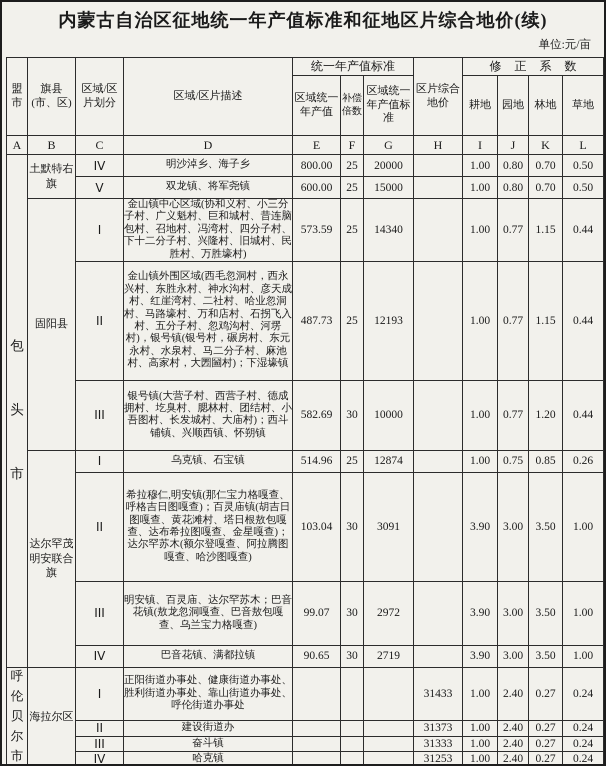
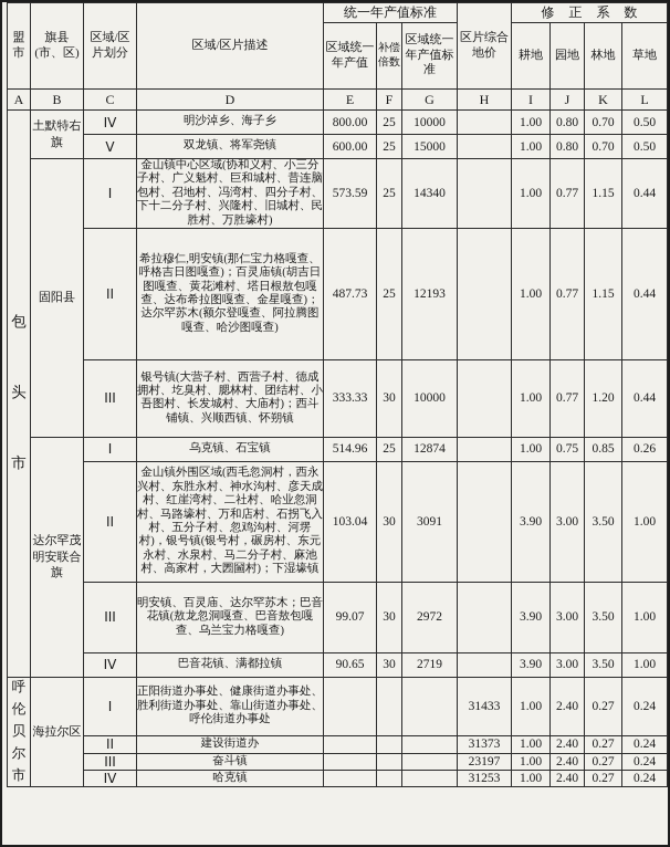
- 内蒙古自治区征地统一年产值标准和征地区片综合地价(续)
- 单位:元/亩
  盟市	旗县(市、区)	区域/区片划分	区域/区片描述	统一年产值标准	区片综合地价	修正系数
  区域统一年产值	补偿倍数	区域统一年产值标准	耕地	园地	林地	草地
  A	B	C	D	E	F	G	H	I	J	K	L
- 包头市	土默特右旗	IV	明沙淖乡、海子乡	800.00	25	20000		1.00	0.80	0.70	0.50
+ 包头市	土默特右旗	IV	明沙淖乡、海子乡	800.00	25	10000		1.00	0.80	0.70	0.50
  V	双龙镇、将军尧镇	600.00	25	15000		1.00	0.80	0.70	0.50
  固阳县	I	金山镇中心区域(协和义村、小三分子村、广义魁村、巨和城村、昔连脑包村、召地村、冯湾村、四分子村、下十二分子村、兴隆村、旧城村、民胜村、万胜壕村)	573.59	25	14340		1.00	0.77	1.15	0.44
- II	金山镇外围区域(西毛忽洞村，西永兴村、东胜永村、神水沟村、彦天成村、红崖湾村、二社村、哈业忽洞村、马路壕村、万和店村、石拐飞入村、五分子村、忽鸡沟村、河塄村)，银号镇(银号村，碾房村、东元永村、水泉村、马二分子村、麻池村、高家村，大圐圙村)；下湿壕镇	487.73	25	12193		1.00	0.77	1.15	0.44
+ II	希拉穆仁,明安镇(那仁宝力格嘎查、呼格吉日图嘎查)；百灵庙镇(胡吉日图嘎查、黄花滩村、塔日根敖包嘎查、达布希拉图嘎查、金星嘎查)；达尔罕苏木(额尔登嘎查、阿拉腾图嘎查、哈沙图嘎查)	487.73	25	12193		1.00	0.77	1.15	0.44
- III	银号镇(大营子村、西营子村、德成拥村、圪臭村、腮林村、团结村、小吾图村、长发城村、大庙村)；西斗铺镇、兴顺西镇、怀朔镇	582.69	30	10000		1.00	0.77	1.20	0.44
+ III	银号镇(大营子村、西营子村、德成拥村、圪臭村、腮林村、团结村、小吾图村、长发城村、大庙村)；西斗铺镇、兴顺西镇、怀朔镇	333.33	30	10000		1.00	0.77	1.20	0.44
  达尔罕茂明安联合旗	I	乌克镇、石宝镇	514.96	25	12874		1.00	0.75	0.85	0.26
- II	希拉穆仁,明安镇(那仁宝力格嘎查、呼格吉日图嘎查)；百灵庙镇(胡吉日图嘎查、黄花滩村、塔日根敖包嘎查、达布希拉图嘎查、金星嘎查)；达尔罕苏木(额尔登嘎查、阿拉腾图嘎查、哈沙图嘎查)	103.04	30	3091		3.90	3.00	3.50	1.00
+ II	金山镇外围区域(西毛忽洞村，西永兴村、东胜永村、神水沟村、彦天成村、红崖湾村、二社村、哈业忽洞村、马路壕村、万和店村、石拐飞入村、五分子村、忽鸡沟村、河塄村)，银号镇(银号村，碾房村、东元永村、水泉村、马二分子村、麻池村、高家村，大圐圙村)；下湿壕镇	103.04	30	3091		3.90	3.00	3.50	1.00
  III	明安镇、百灵庙、达尔罕苏木；巴音花镇(敖龙忽洞嘎查、巴音敖包嘎查、乌兰宝力格嘎查)	99.07	30	2972		3.90	3.00	3.50	1.00
  IV	巴音花镇、满都拉镇	90.65	30	2719		3.90	3.00	3.50	1.00
  呼伦贝尔市	海拉尔区	I	正阳街道办事处、健康街道办事处、胜利街道办事处、靠山街道办事处、呼伦街道办事处				31433	1.00	2.40	0.27	0.24
  II	建设街道办				31373	1.00	2.40	0.27	0.24
- III	奋斗镇				31333	1.00	2.40	0.27	0.24
+ III	奋斗镇				23197	1.00	2.40	0.27	0.24
  IV	哈克镇				31253	1.00	2.40	0.27	0.24
